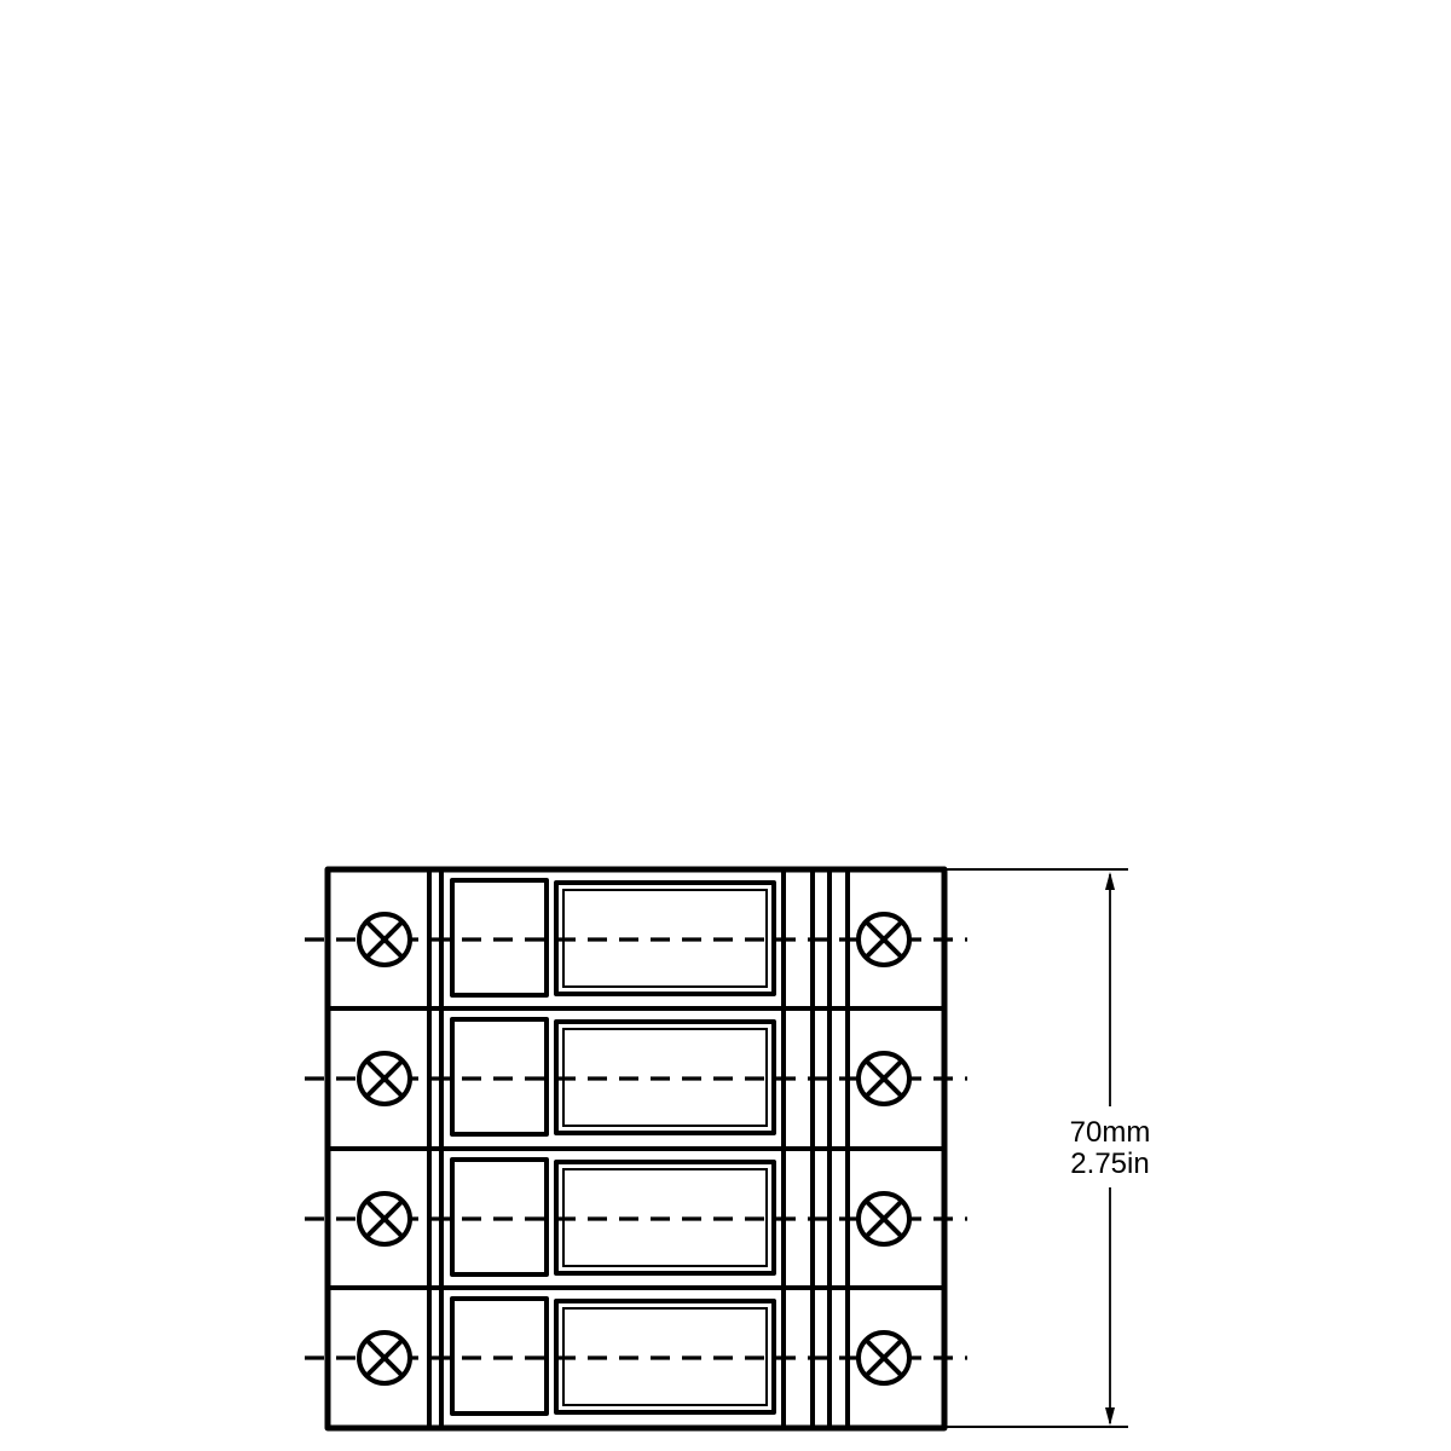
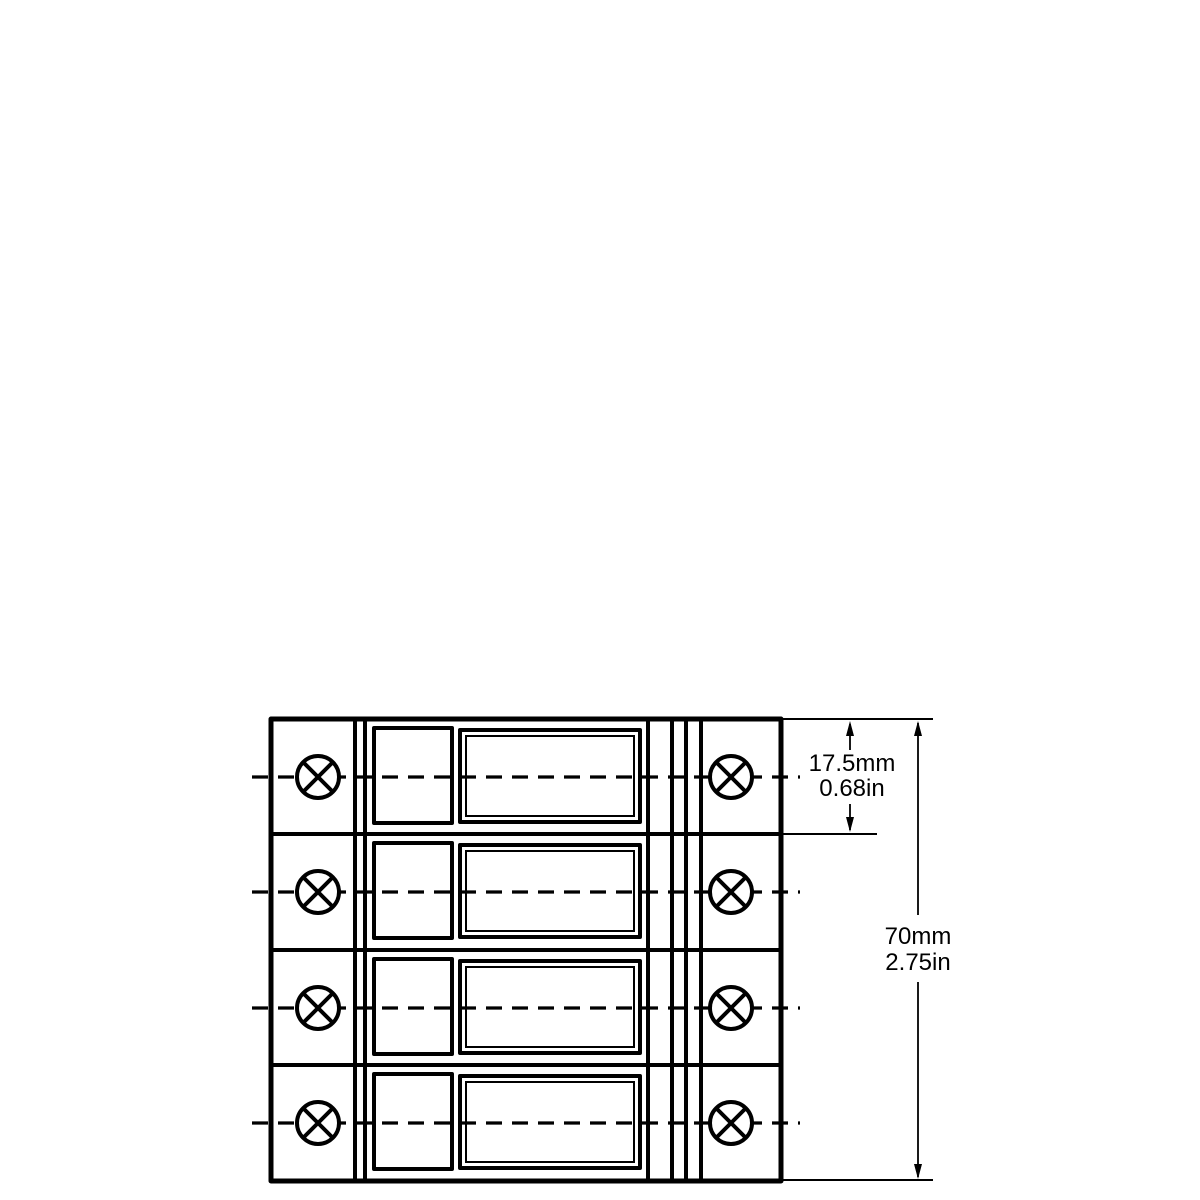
+ 17.5mm
+ 0.68in
  70mm
  2.75in
